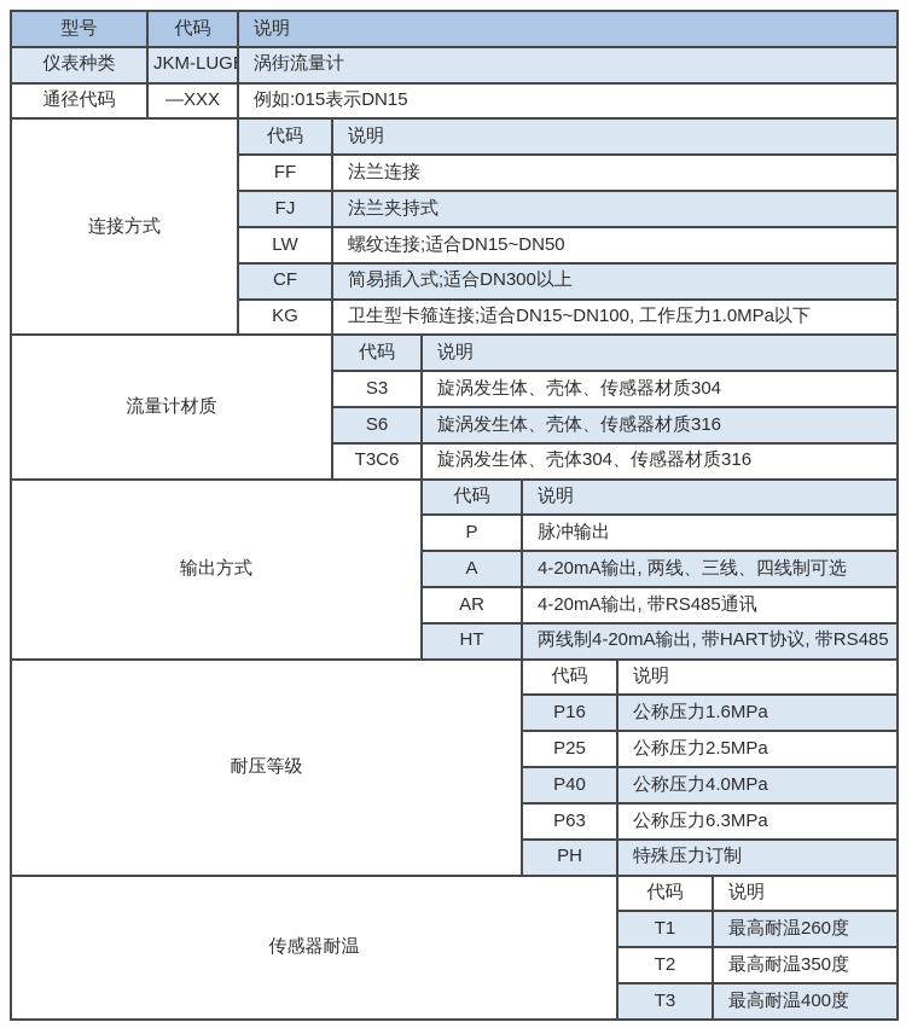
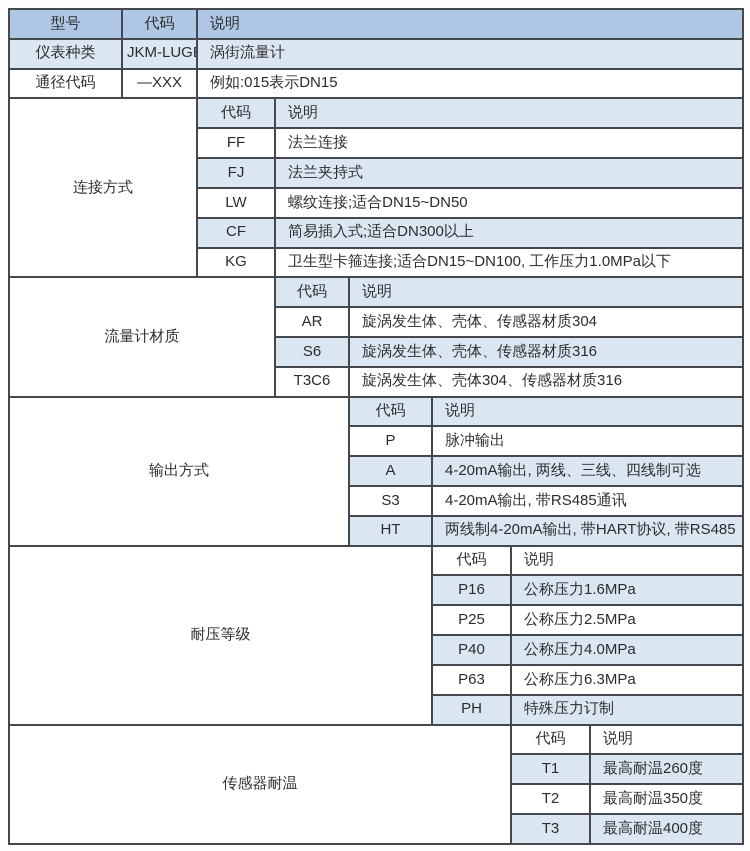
  型号	代码	说明
  仪表种类	JKM-LUG	涡街流量计
  通径代码	—XXX	例如:015表示DN15
  连接方式	代码	说明
  FF	法兰连接
  FJ	法兰夹持式
  LW	螺纹连接;适合DN15~DN50
  CF	简易插入式;适合DN300以上
  KG	卫生型卡箍连接;适合DN15~DN100, 工作压力1.0MPa以下
  流量计材质	代码	说明
- S3	旋涡发生体、壳体、传感器材质304
+ AR	旋涡发生体、壳体、传感器材质304
  S6	旋涡发生体、壳体、传感器材质316
  T3C6	旋涡发生体、壳体304、传感器材质316
  输出方式	代码	说明
  P	脉冲输出
  A	4-20mA输出, 两线、三线、四线制可选
- AR	4-20mA输出, 带RS485通讯
+ S3	4-20mA输出, 带RS485通讯
  HT	两线制4-20mA输出, 带HART协议, 带RS485
  耐压等级	代码	说明
  P16	公称压力1.6MPa
  P25	公称压力2.5MPa
  P40	公称压力4.0MPa
  P63	公称压力6.3MPa
  PH	特殊压力订制
  传感器耐温	代码	说明
  T1	最高耐温260度
  T2	最高耐温350度
  T3	最高耐温400度
